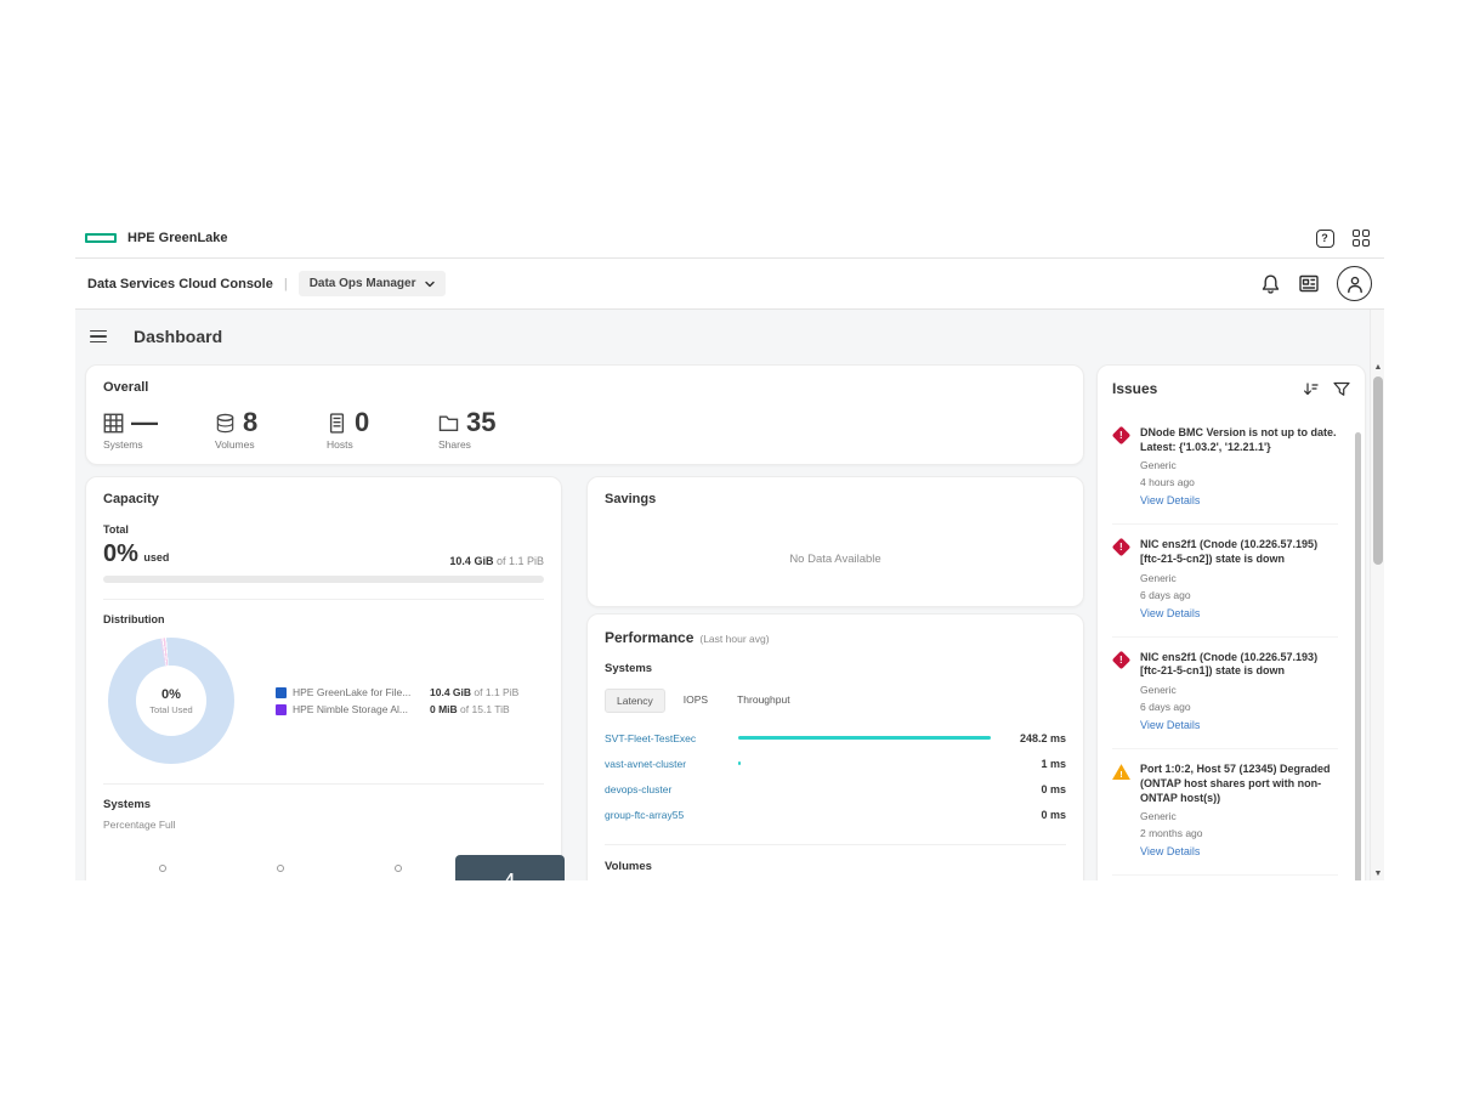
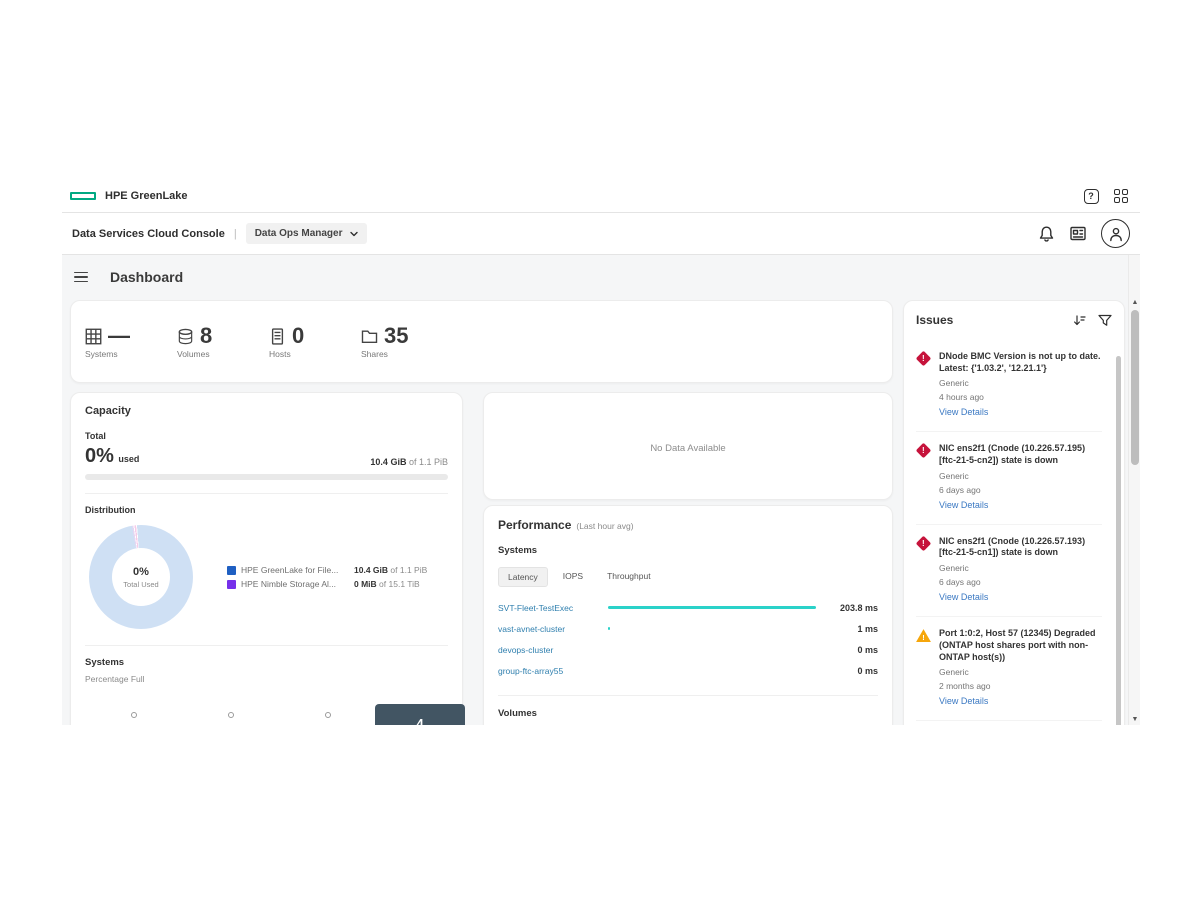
  HPE GreenLake
  ?
  Data Services Cloud Console
  |
  Data Ops Manager
  Dashboard
- Overall
  —
  Systems
  8
  Volumes
  0
  Hosts
  35
  Shares
  Capacity
  Total
  0% used
  10.4 GiB of 1.1 PiB
  Distribution
  0%
  Total Used
  HPE GreenLake for File...
  10.4 GiB of 1.1 PiB
  HPE Nimble Storage Al...
  0 MiB of 15.1 TiB
  Systems
  Percentage Full
  4
- Savings
  No Data Available
  Performance
  (Last hour avg)
  Systems
  Latency
  IOPS
  Throughput
  SVT-Fleet-TestExec
- 248.2 ms
+ 203.8 ms
  vast-avnet-cluster
  1 ms
  devops-cluster
  0 ms
  group-ftc-array55
  0 ms
  Volumes
  Issues
  DNode BMC Version is not up to date. Latest: {'1.03.2', '12.21.1'}
  Generic
  4 hours ago
  View Details
  NIC ens2f1 (Cnode (10.226.57.195) [ftc-21-5-cn2]) state is down
  Generic
  6 days ago
  View Details
  NIC ens2f1 (Cnode (10.226.57.193) [ftc-21-5-cn1]) state is down
  Generic
  6 days ago
  View Details
  !
  Port 1:0:2, Host 57 (12345) Degraded (ONTAP host shares port with non-ONTAP host(s))
  Generic
  2 months ago
  View Details
